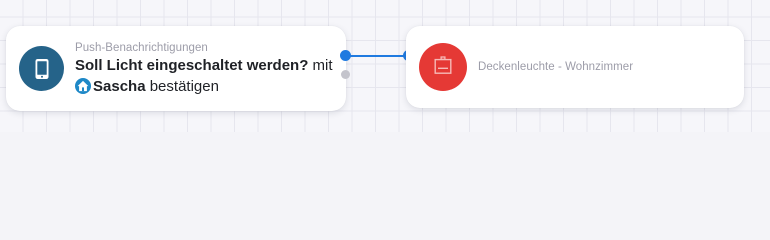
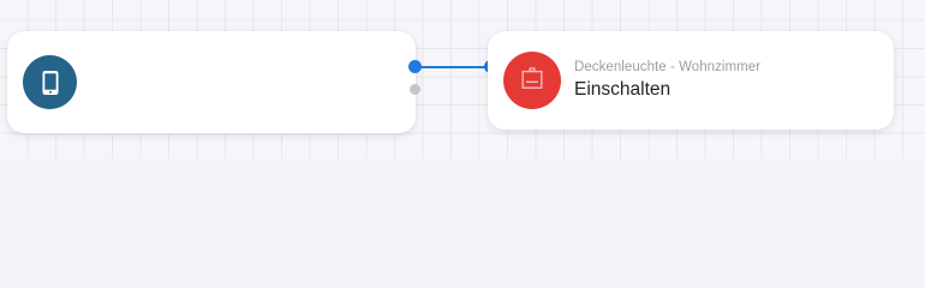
- Push-Benachrichtigungen
- Soll Licht eingeschaltet werden? mit
- Sascha bestätigen
  Deckenleuchte - Wohnzimmer
+ Einschalten
